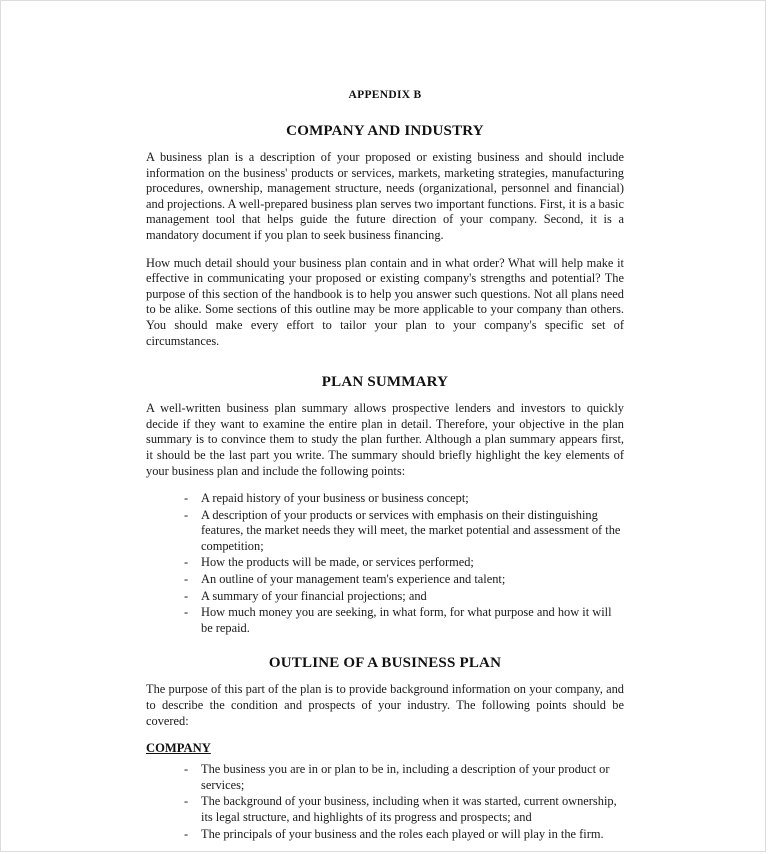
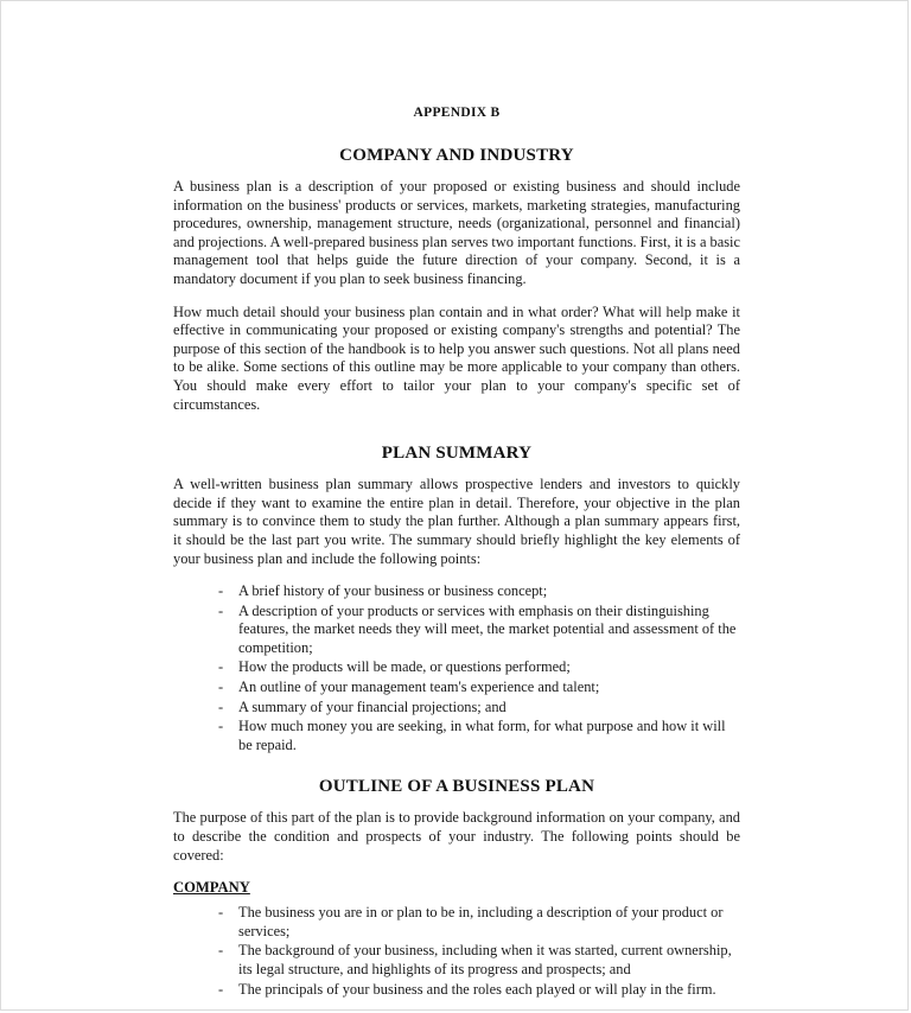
  APPENDIX B
  COMPANY AND INDUSTRY
  A business plan is a description of your proposed or existing business and should include information on the business' products or services, markets, marketing strategies, manufacturing procedures, ownership, management structure, needs (organizational, personnel and financial) and projections. A well-prepared business plan serves two important functions. First, it is a basic management tool that helps guide the future direction of your company. Second, it is a mandatory document if you plan to seek business financing.
  How much detail should your business plan contain and in what order? What will help make it effective in communicating your proposed or existing company's strengths and potential? The purpose of this section of the handbook is to help you answer such questions. Not all plans need to be alike. Some sections of this outline may be more applicable to your company than others. You should make every effort to tailor your plan to your company's specific set of circumstances.
  PLAN SUMMARY
  A well-written business plan summary allows prospective lenders and investors to quickly decide if they want to examine the entire plan in detail. Therefore, your objective in the plan summary is to convince them to study the plan further. Although a plan summary appears first, it should be the last part you write. The summary should briefly highlight the key elements of your business plan and include the following points:
  -
- A repaid history of your business or business concept;
+ A brief history of your business or business concept;
  -
  A description of your products or services with emphasis on their distinguishing features, the market needs they will meet, the market potential and assessment of the competition;
  -
- How the products will be made, or services performed;
+ How the products will be made, or questions performed;
  -
  An outline of your management team's experience and talent;
  -
  A summary of your financial projections; and
  -
  How much money you are seeking, in what form, for what purpose and how it will be repaid.
  OUTLINE OF A BUSINESS PLAN
  The purpose of this part of the plan is to provide background information on your company, and to describe the condition and prospects of your industry. The following points should be covered:
  COMPANY
  -
  The business you are in or plan to be in, including a description of your product or services;
  -
  The background of your business, including when it was started, current ownership, its legal structure, and highlights of its progress and prospects; and
  -
  The principals of your business and the roles each played or will play in the firm.
